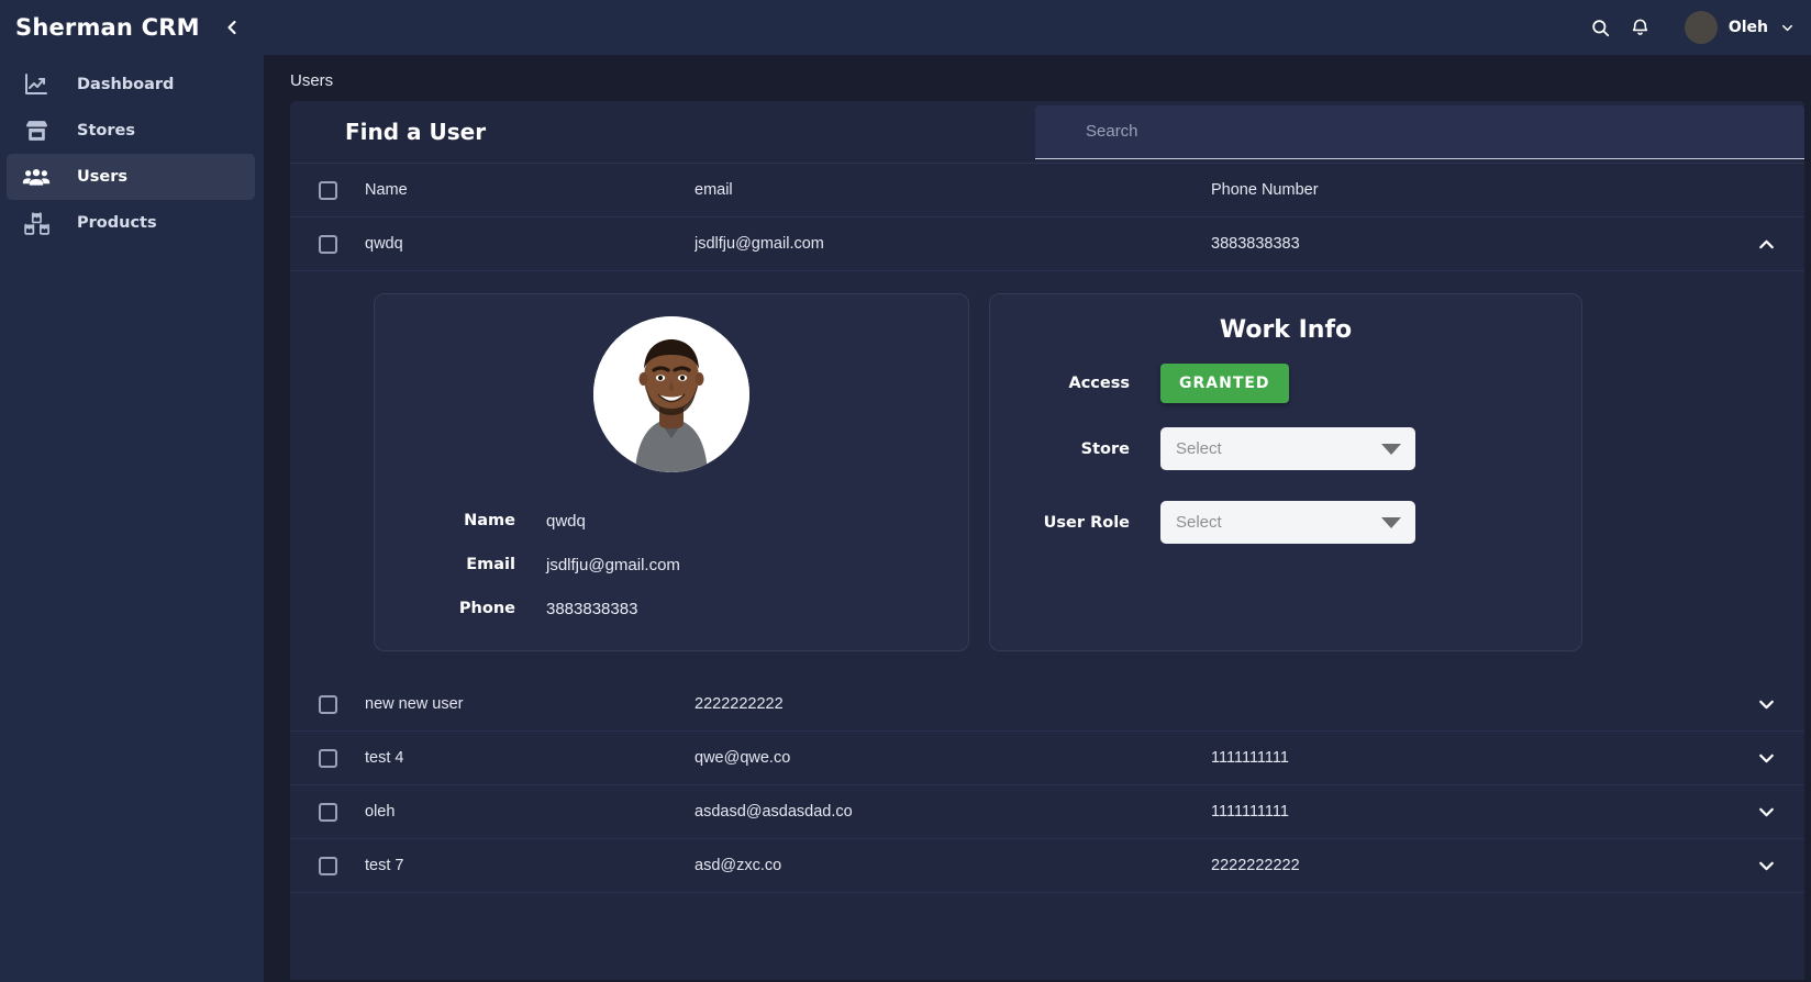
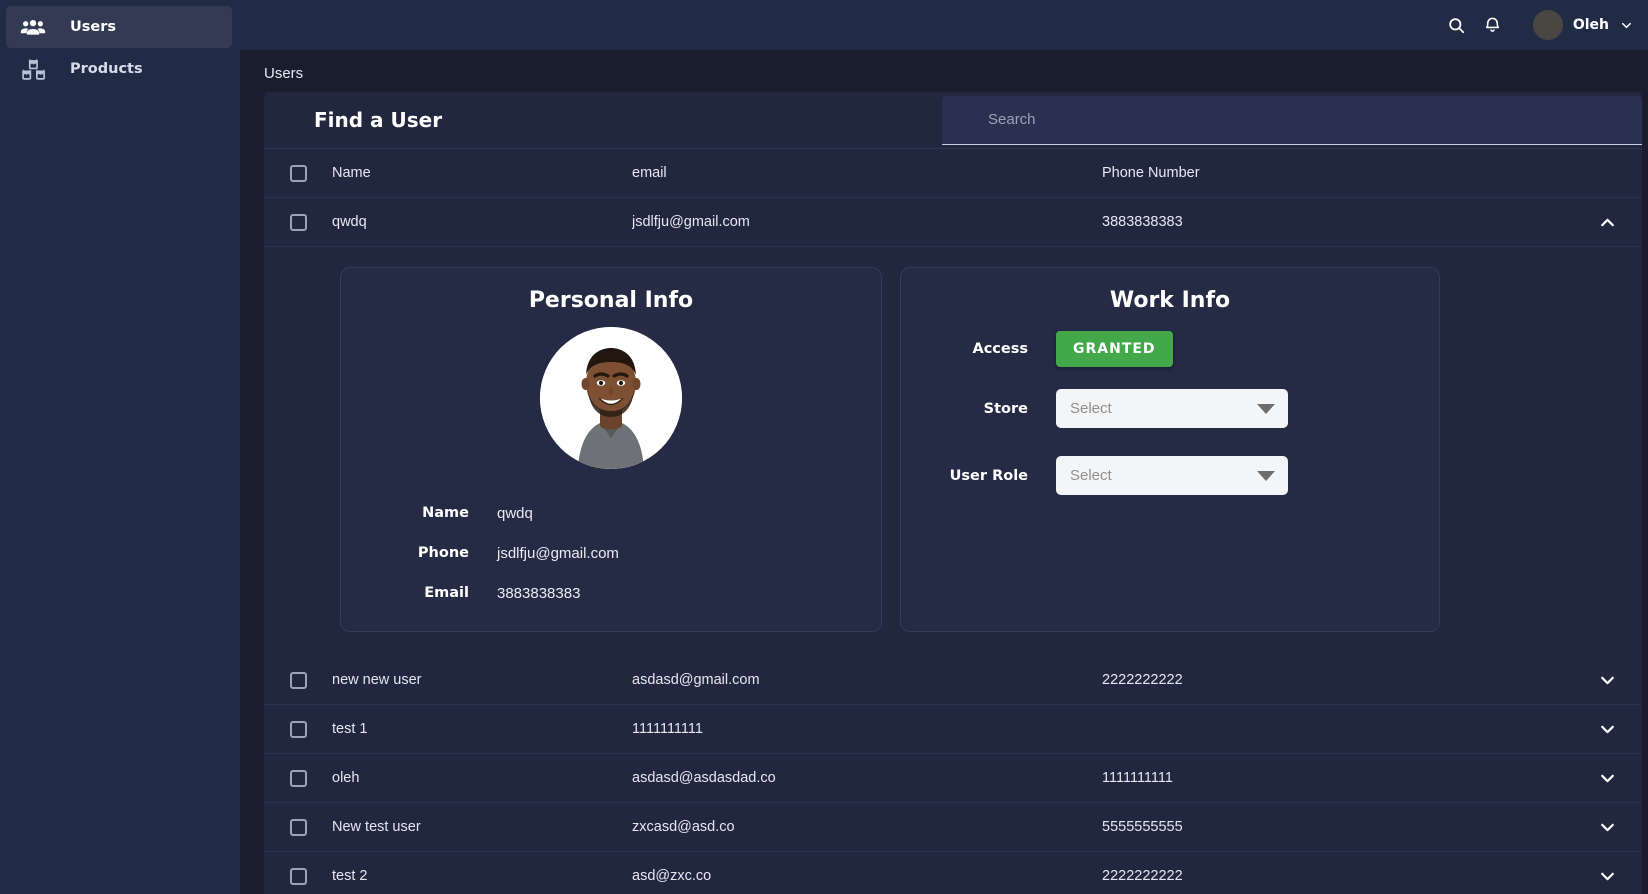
- Sherman CRM
- Dashboard
- Stores
  Users
  Products
  Oleh
  Users
  Find a User
  Search
  Name
  email
  Phone Number
  qwdq
  jsdlfju@gmail.com
  3883838383
+ Personal Info
  Name
  qwdq
- Email
+ Phone
  jsdlfju@gmail.com
- Phone
+ Email
  3883838383
  Work Info
  Access
  GRANTED
  Store
  Select
  User Role
  Select
  new new user
+ asdasd@gmail.com
  2222222222
- test 4
+ test 1
- qwe@qwe.co
  1111111111
  oleh
  asdasd@asdasdad.co
  1111111111
+ New test user
+ zxcasd@asd.co
+ 5555555555
- test 7
+ test 2
  asd@zxc.co
  2222222222
